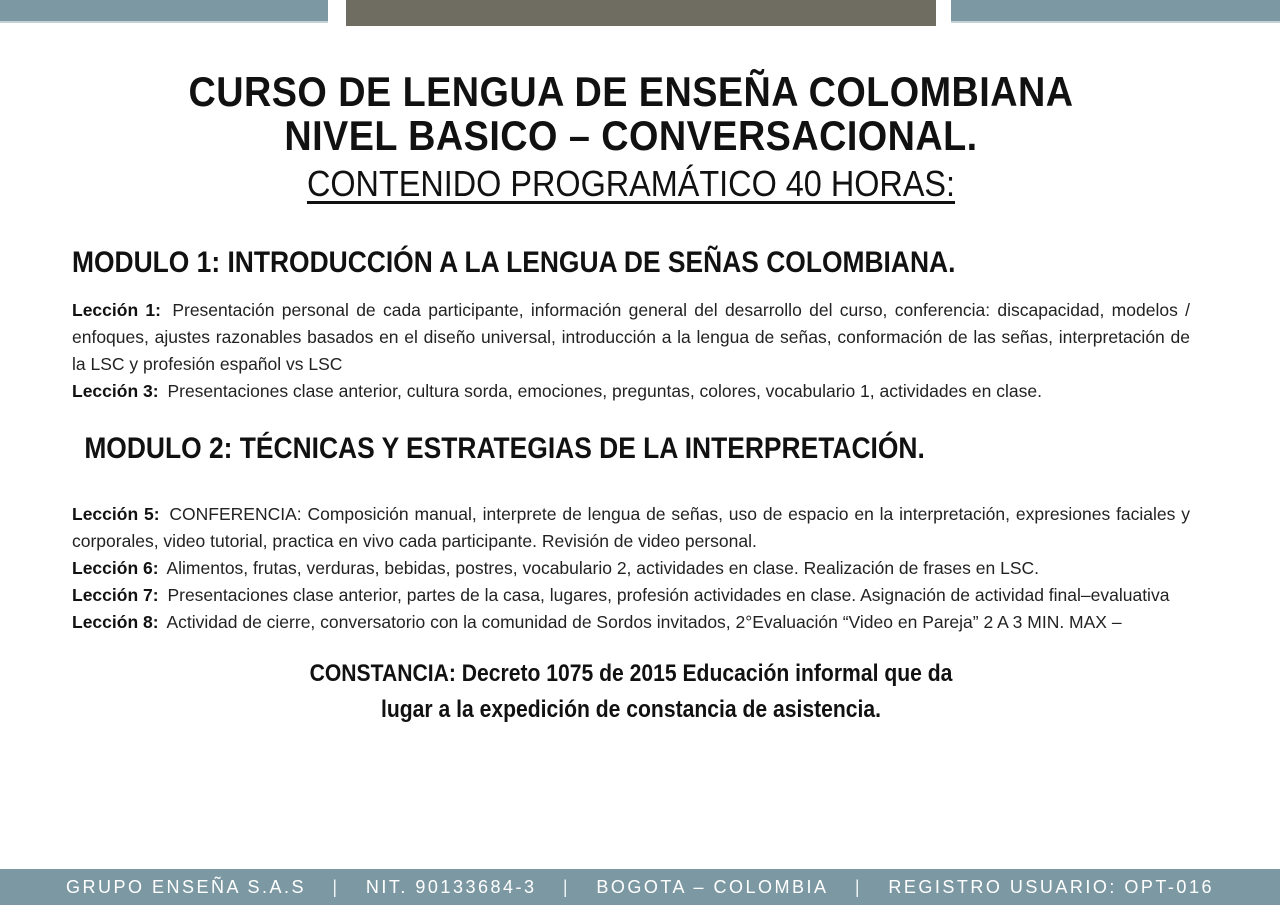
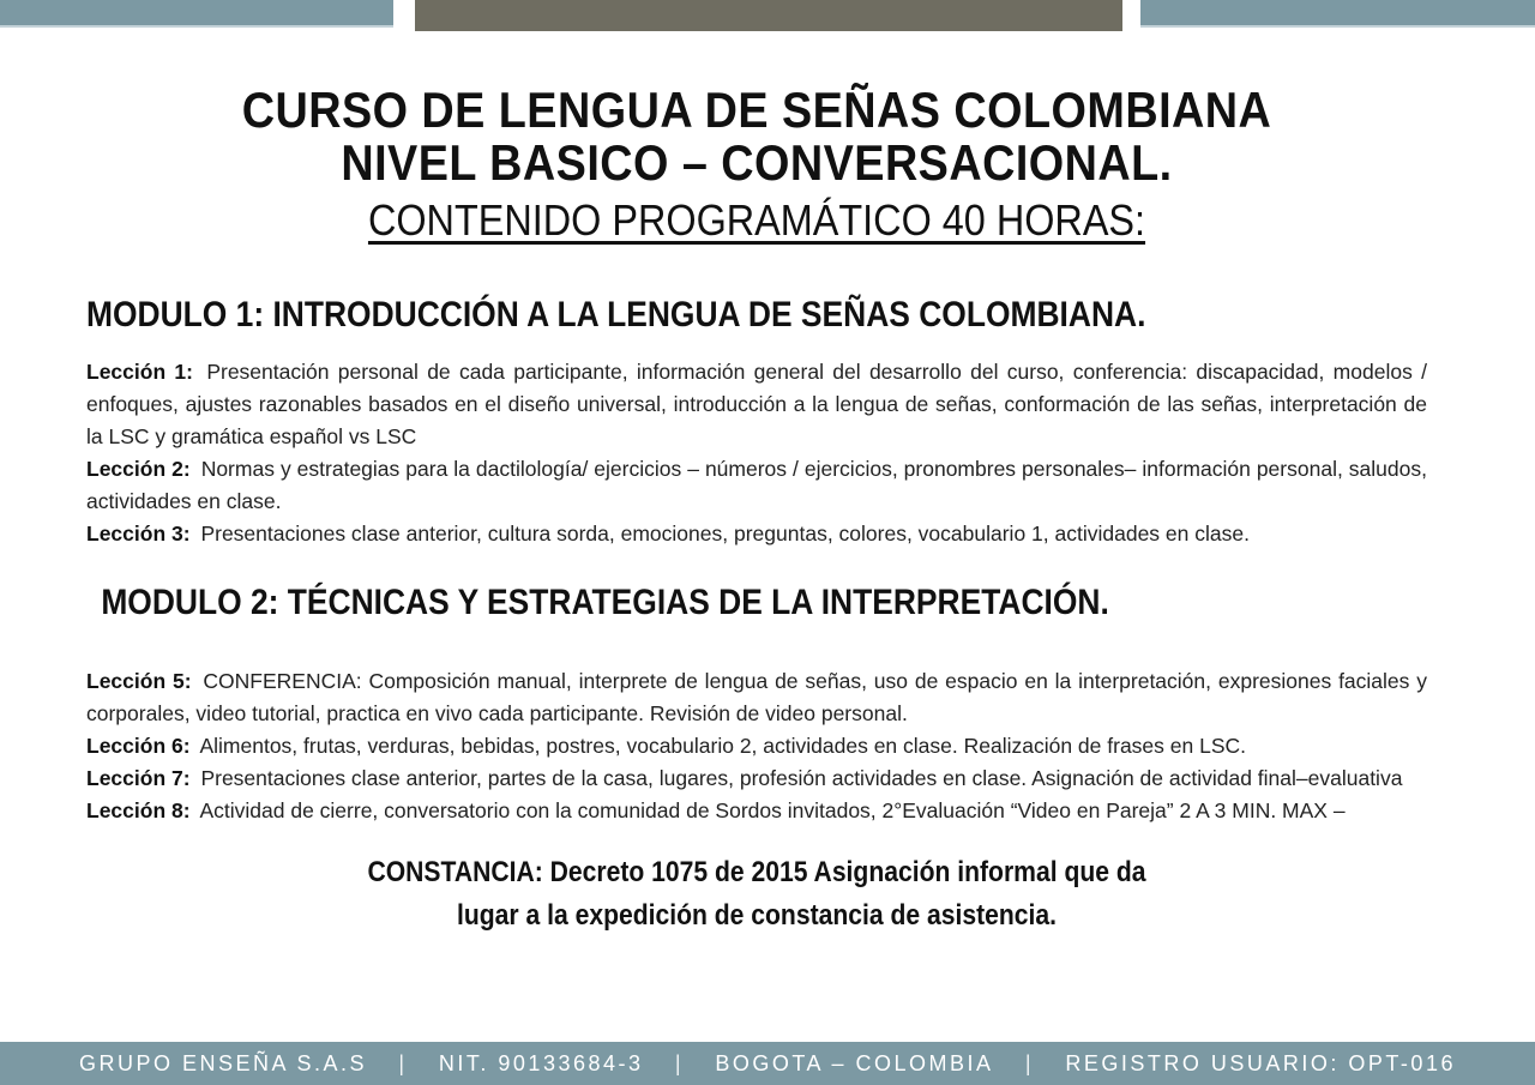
- CURSO DE LENGUA DE ENSEÑA COLOMBIANA
+ CURSO DE LENGUA DE SEÑAS COLOMBIANA
  NIVEL BASICO – CONVERSACIONAL.
  CONTENIDO PROGRAMÁTICO 40 HORAS:
  MODULO 1: INTRODUCCIÓN A LA LENGUA DE SEÑAS COLOMBIANA.
- Lección 1: Presentación personal de cada participante, información general del desarrollo del curso, conferencia: discapacidad, modelos / enfoques, ajustes razonables basados en el diseño universal, introducción a la lengua de señas, conformación de las señas, interpretación de la LSC y profesión español vs LSC
+ Lección 1: Presentación personal de cada participante, información general del desarrollo del curso, conferencia: discapacidad, modelos / enfoques, ajustes razonables basados en el diseño universal, introducción a la lengua de señas, conformación de las señas, interpretación de la LSC y gramática español vs LSC
+ Lección 2: Normas y estrategias para la dactilología/ ejercicios – números / ejercicios, pronombres personales– información personal, saludos, actividades en clase.
  Lección 3: Presentaciones clase anterior, cultura sorda, emociones, preguntas, colores, vocabulario 1, actividades en clase.
  MODULO 2: TÉCNICAS Y ESTRATEGIAS DE LA INTERPRETACIÓN.
  Lección 5: CONFERENCIA: Composición manual, interprete de lengua de señas, uso de espacio en la interpretación, expresiones faciales y corporales, video tutorial, practica en vivo cada participante. Revisión de video personal.
  Lección 6: Alimentos, frutas, verduras, bebidas, postres, vocabulario 2, actividades en clase. Realización de frases en LSC.
  Lección 7: Presentaciones clase anterior, partes de la casa, lugares, profesión actividades en clase. Asignación de actividad final–evaluativa
  Lección 8: Actividad de cierre, conversatorio con la comunidad de Sordos invitados, 2°Evaluación “Video en Pareja” 2 A 3 MIN. MAX –
- CONSTANCIA: Decreto 1075 de 2015 Educación informal que da
+ CONSTANCIA: Decreto 1075 de 2015 Asignación informal que da
  lugar a la expedición de constancia de asistencia.
  GRUPO ENSEÑA S.A.S
  |
  NIT. 90133684-3
  |
  BOGOTA – COLOMBIA
  |
  REGISTRO USUARIO: OPT-016
